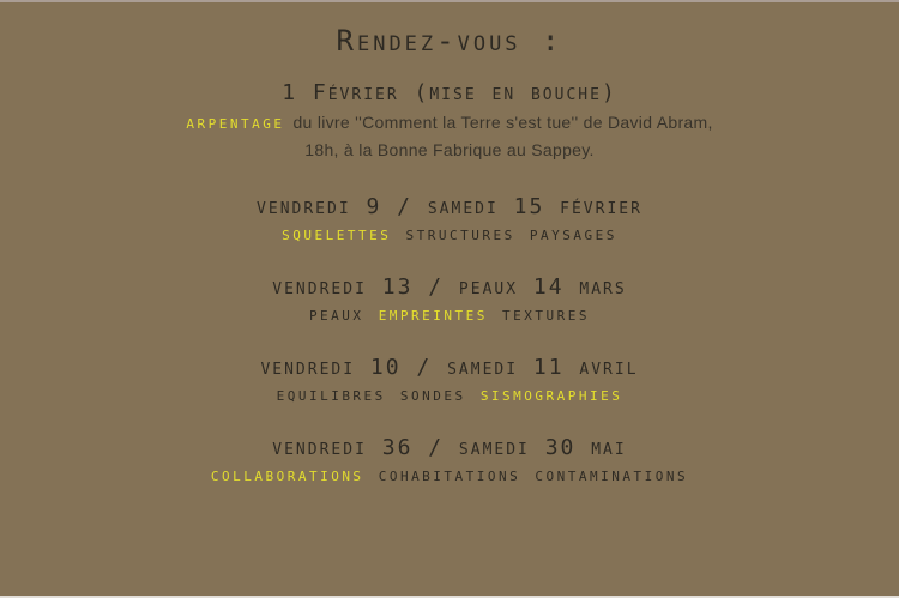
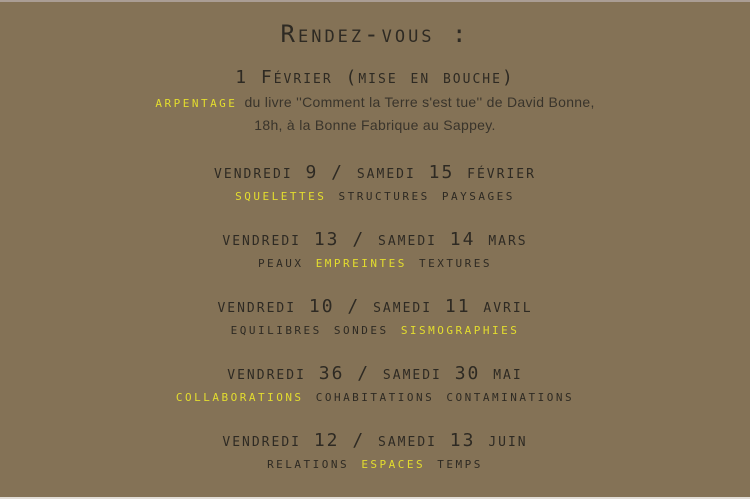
  Rendez-vous :
  1 Février (mise en bouche)
- arpentage du livre ''Comment la Terre s'est tue'' de David Abram,
+ arpentage du livre ''Comment la Terre s'est tue'' de David Bonne,
  18h, à la Bonne Fabrique au Sappey.
  vendredi 9 / samedi 15 février
  squelettes structures paysages
- vendredi 13 / peaux 14 mars
+ vendredi 13 / samedi 14 mars
  peaux empreintes textures
  vendredi 10 / samedi 11 avril
  equilibres sondes sismographies
  vendredi 36 / samedi 30 mai
  collaborations cohabitations contaminations
+ vendredi 12 / samedi 13 juin
+ relations espaces temps
